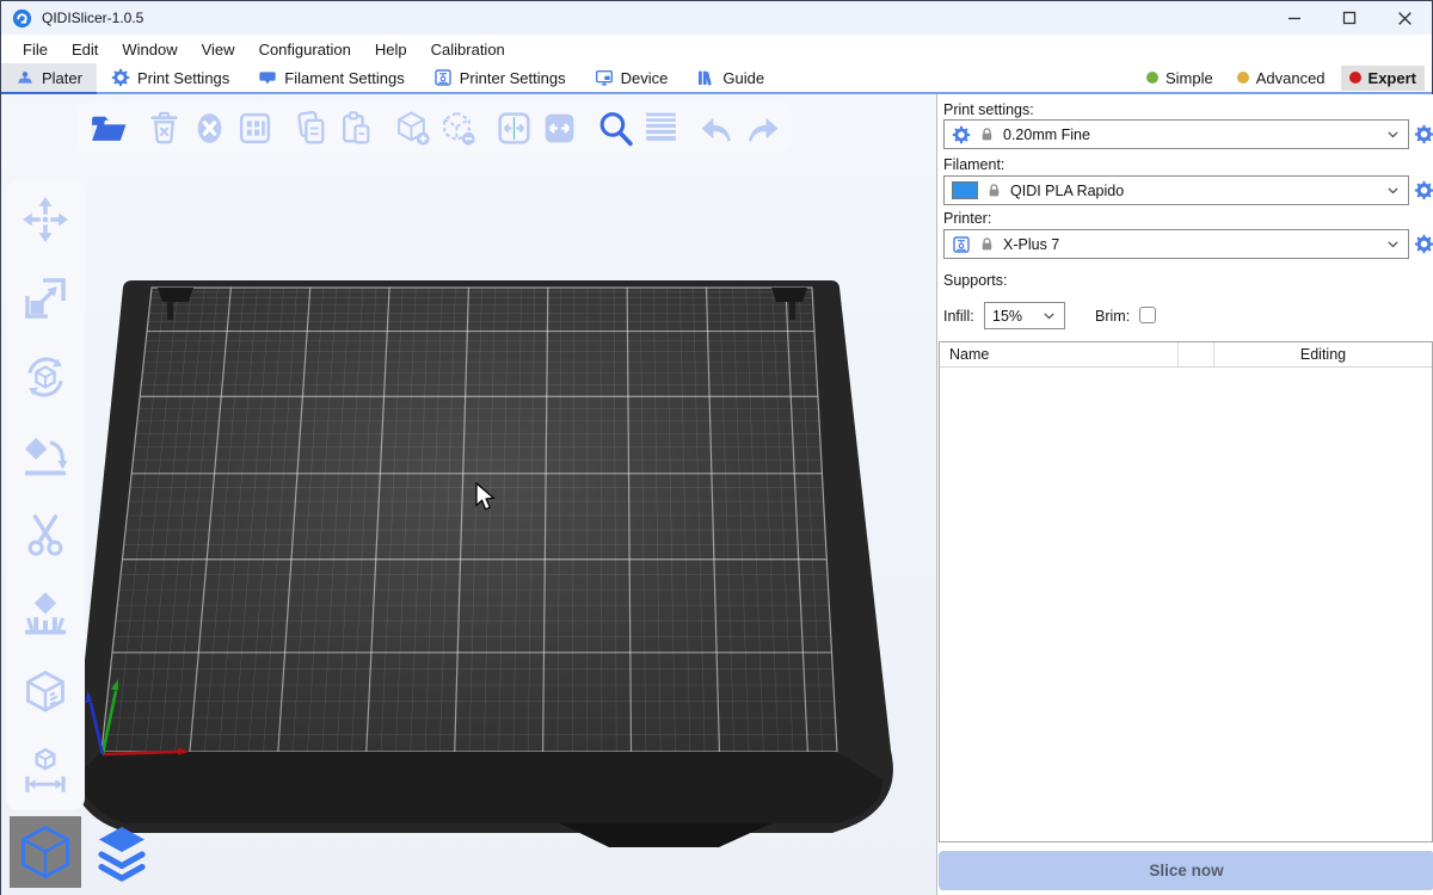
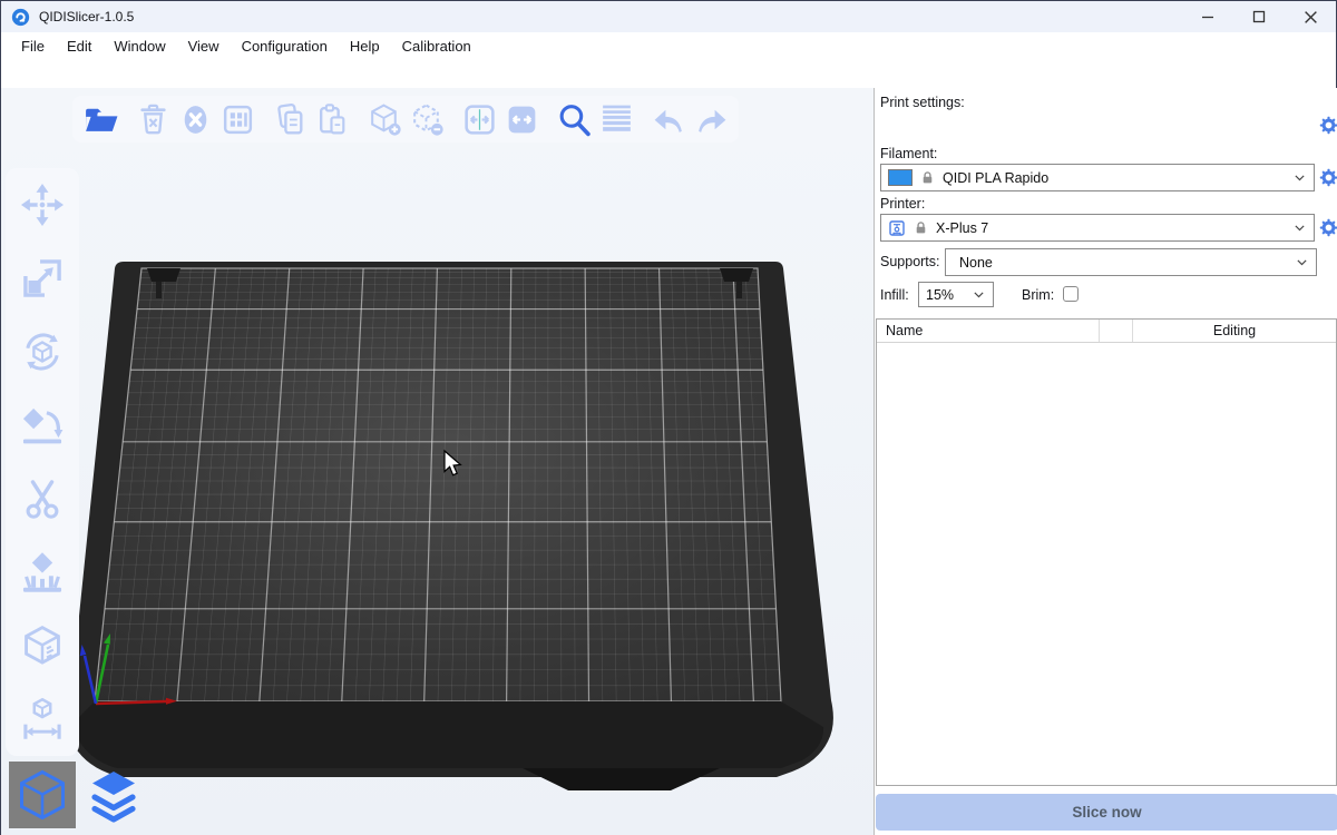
  QIDISlicer-1.0.5
  File
  Edit
  Window
  View
  Configuration
  Help
  Calibration
- Plater
- Print Settings
- Filament Settings
- Printer Settings
- Device
- Guide
- Simple
- Advanced
- Expert
  Print settings:
- 0.20mm Fine
  Filament:
  QIDI PLA Rapido
  Printer:
  X-Plus 7
  Supports:
+ None
  Infill:
  15%
  Brim:
  Name
  Editing
  Slice now
